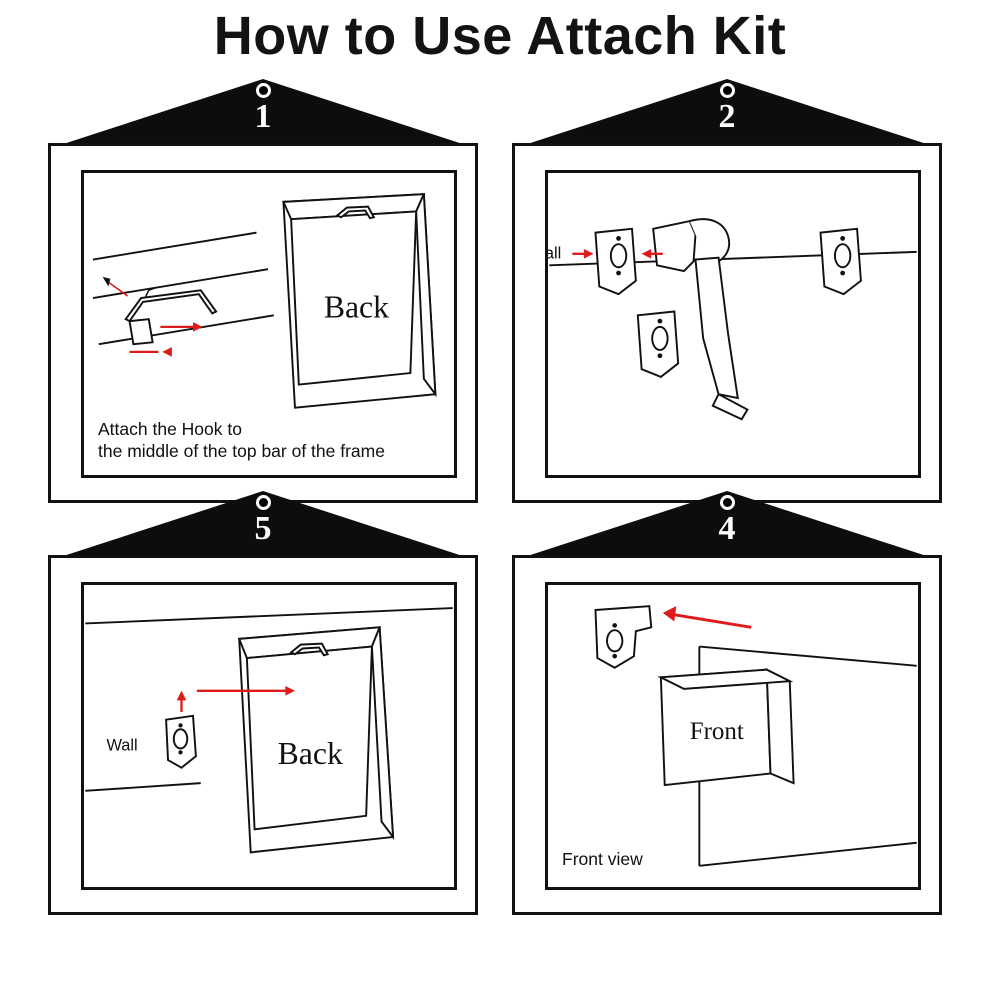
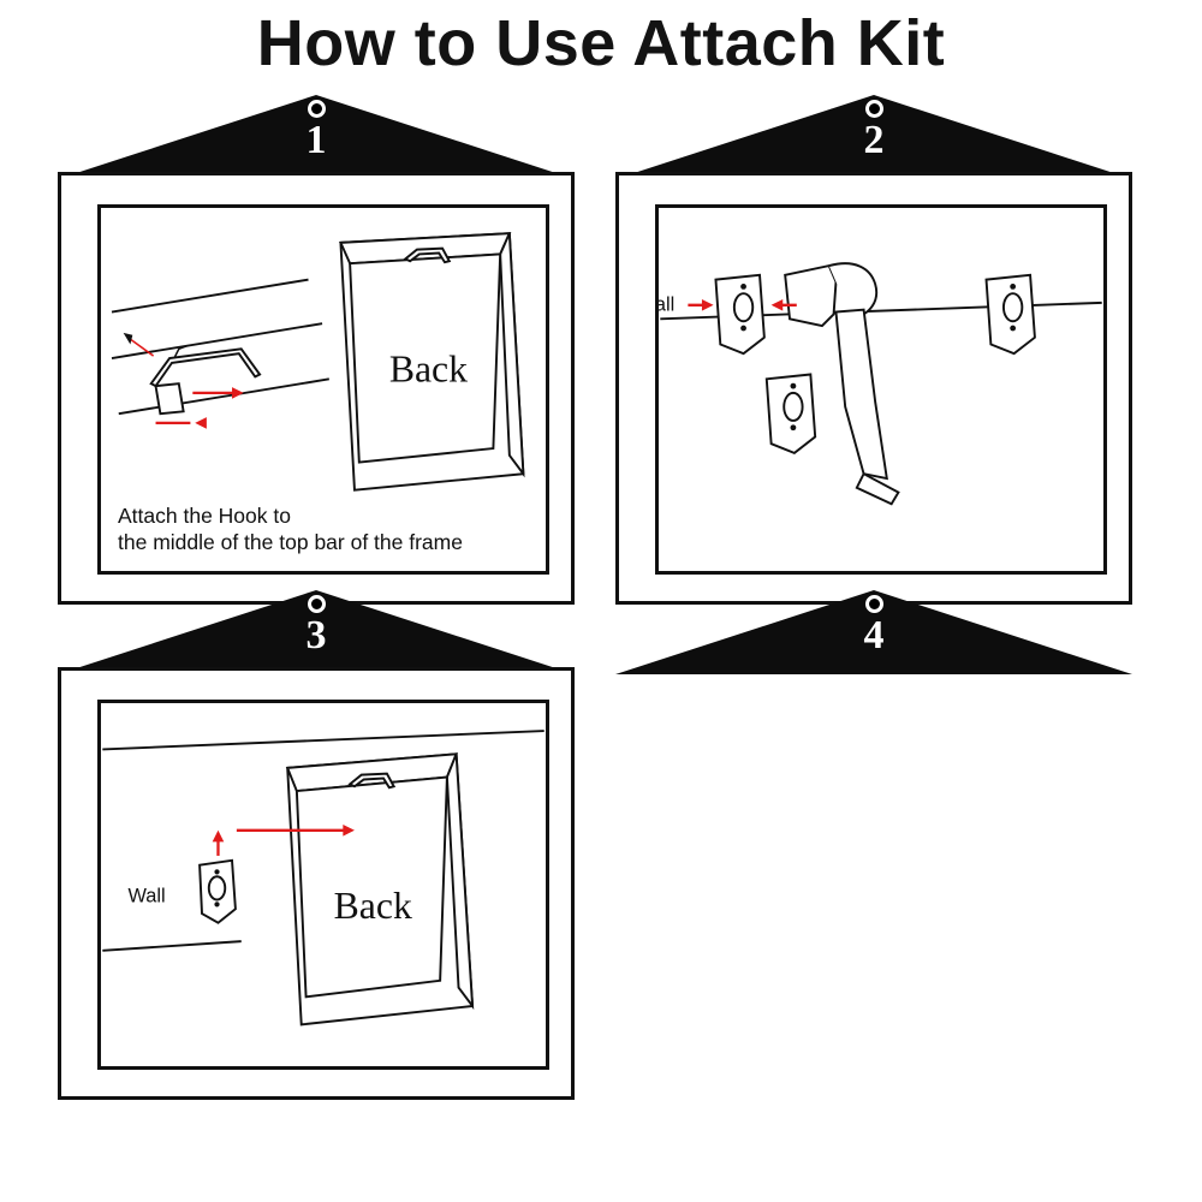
  How to Use Attach Kit
  1
  Back
  Attach the Hook to
  the middle of the top bar of the frame
  2
  all
- 5
+ 3
  Wall
  Back
  4
- Front
- Front view
